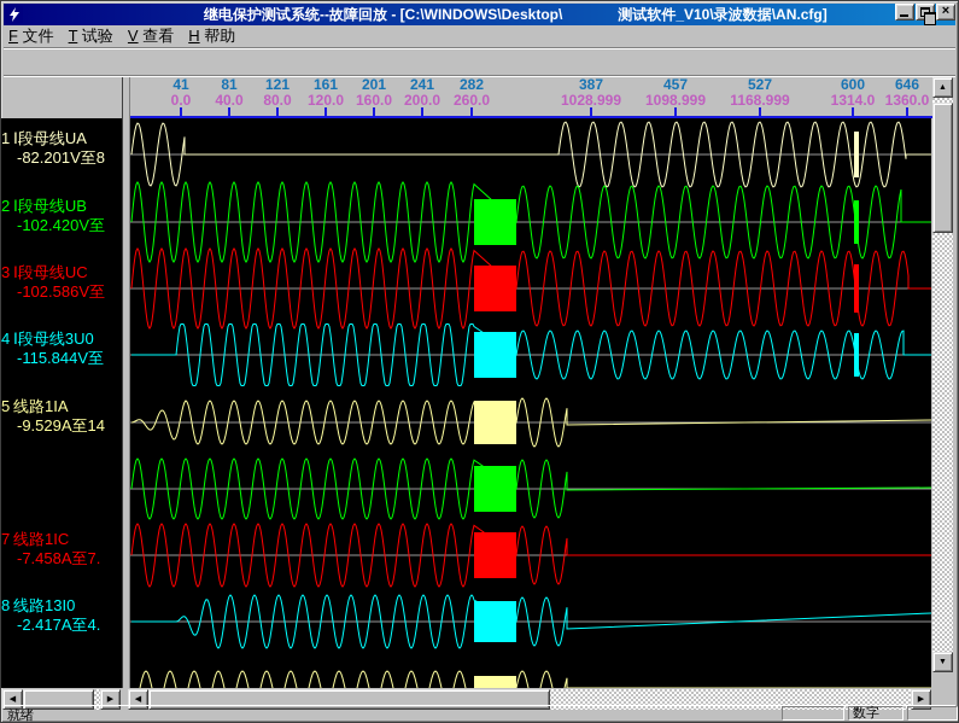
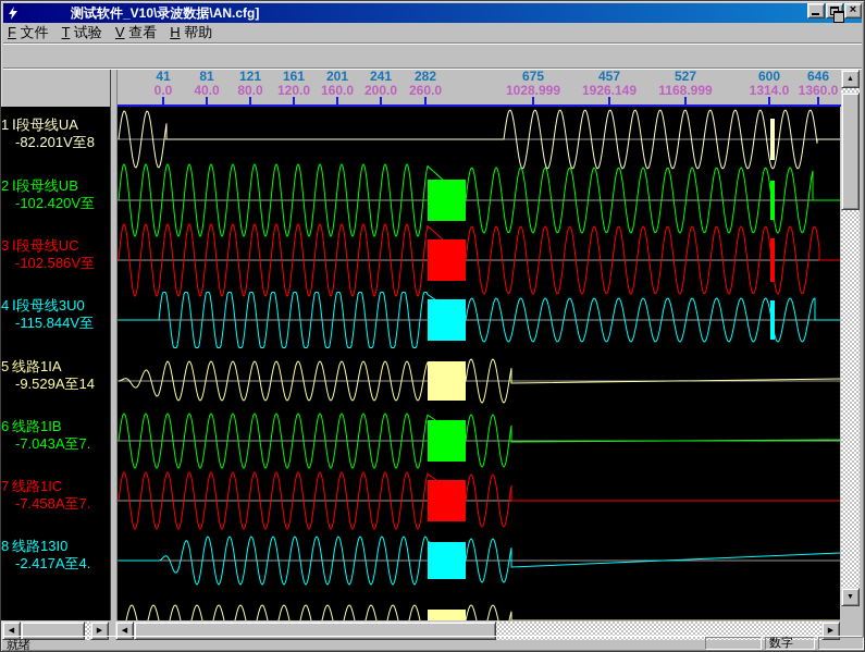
- 继电保护测试系统--故障回放 - [C:\WINDOWS\Desktop\
  测试软件_V10\录波数据\AN.cfg]
  ×
  F 文件
  T 试验
  V 查看
  H 帮助
  41
  0.0
  81
  40.0
  121
  80.0
  161
  120.0
  201
  160.0
  241
  200.0
  282
  260.0
- 387
+ 675
  1028.999
  457
- 1098.999
+ 1926.149
  527
  1168.999
  600
  1314.0
  646
  1360.0
  1 Ⅰ段母线UA
  -82.201V至8
  2 Ⅰ段母线UB
  -102.420V至
  3 Ⅰ段母线UC
  -102.586V至
  4 Ⅰ段母线3U0
  -115.844V至
  5 线路1IA
  -9.529A至14
+ 6 线路1IB
+ -7.043A至7.
  7 线路1IC
  -7.458A至7.
  8 线路13I0
  -2.417A至4.
  就绪
  数字
